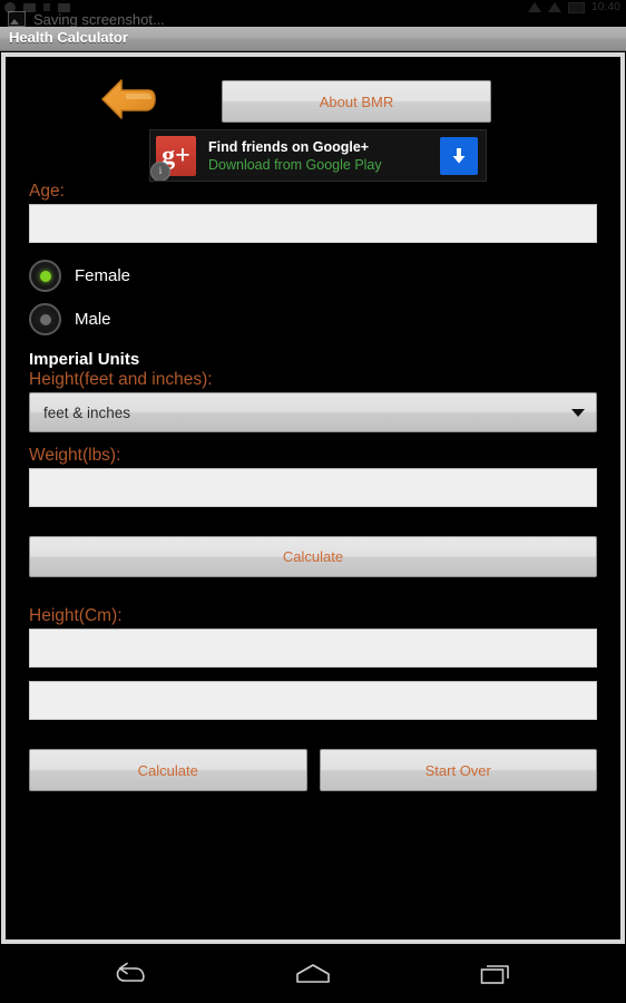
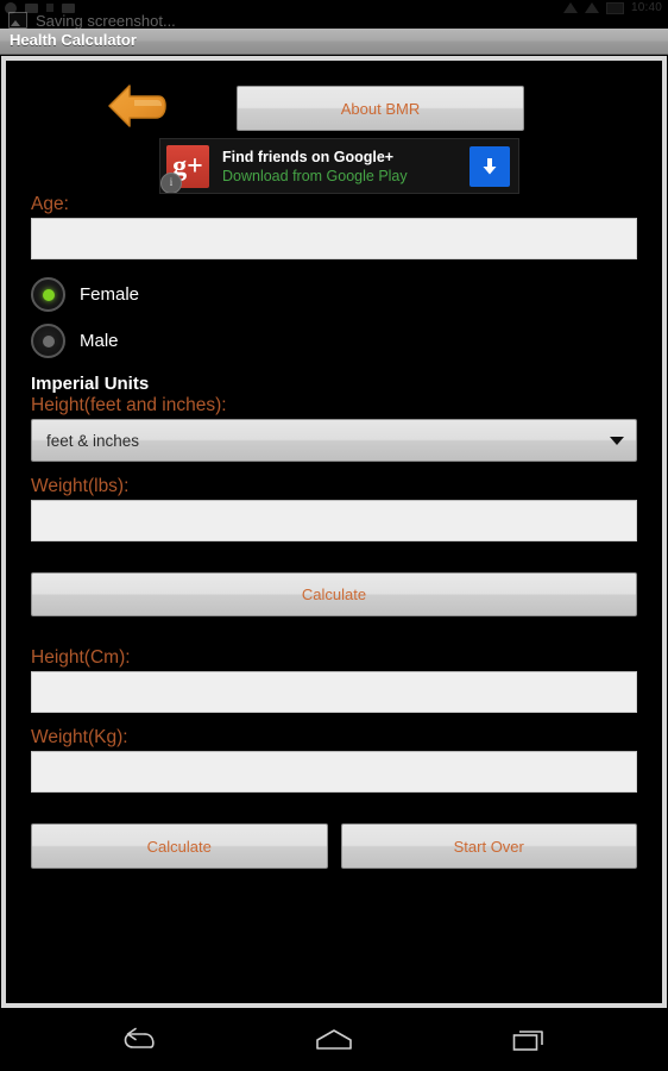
  10:40
  Saving screenshot...
  Health Calculator
  About BMR
  g+
  i
  Find friends on Google+
  Download from Google Play
  Age:
  Female
  Male
  Imperial Units
  Height(feet and inches):
  feet & inches
  Weight(lbs):
  Calculate
  Height(Cm):
+ Weight(Kg):
  Calculate
  Start Over
